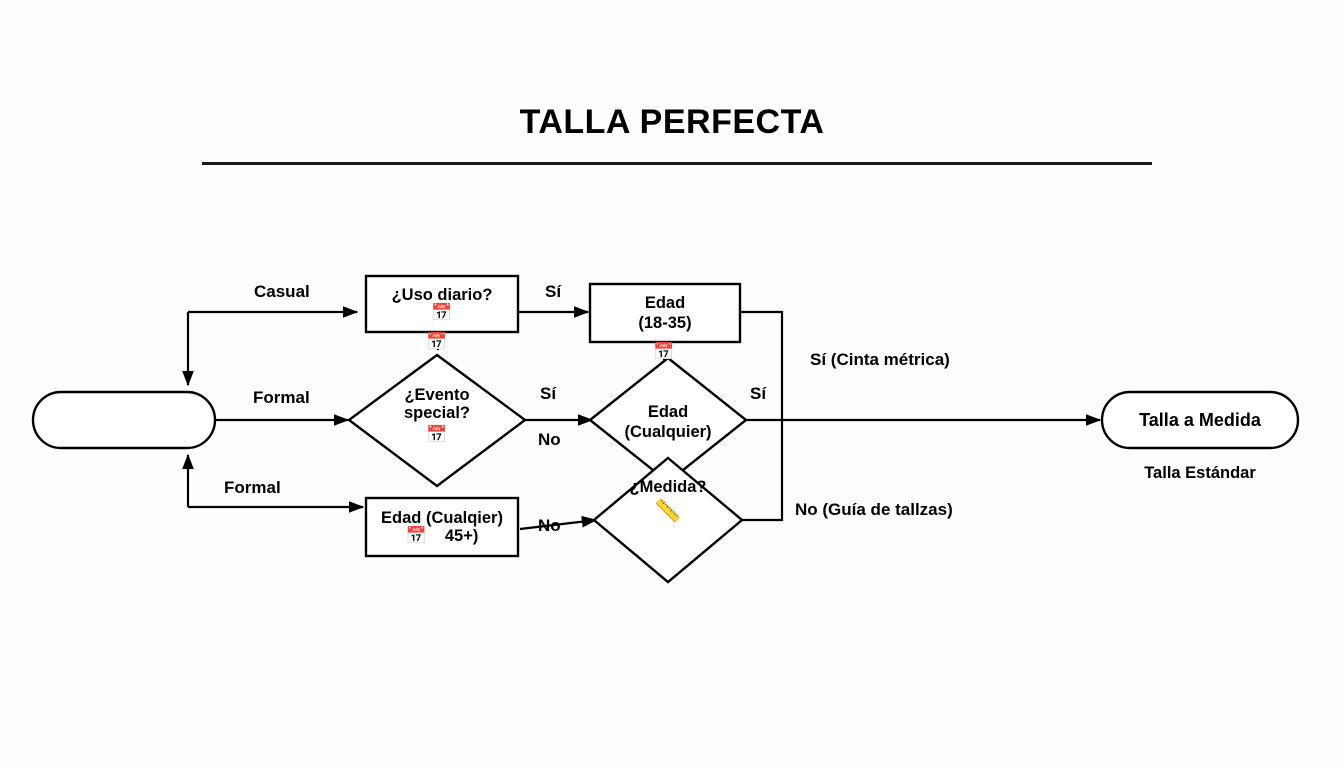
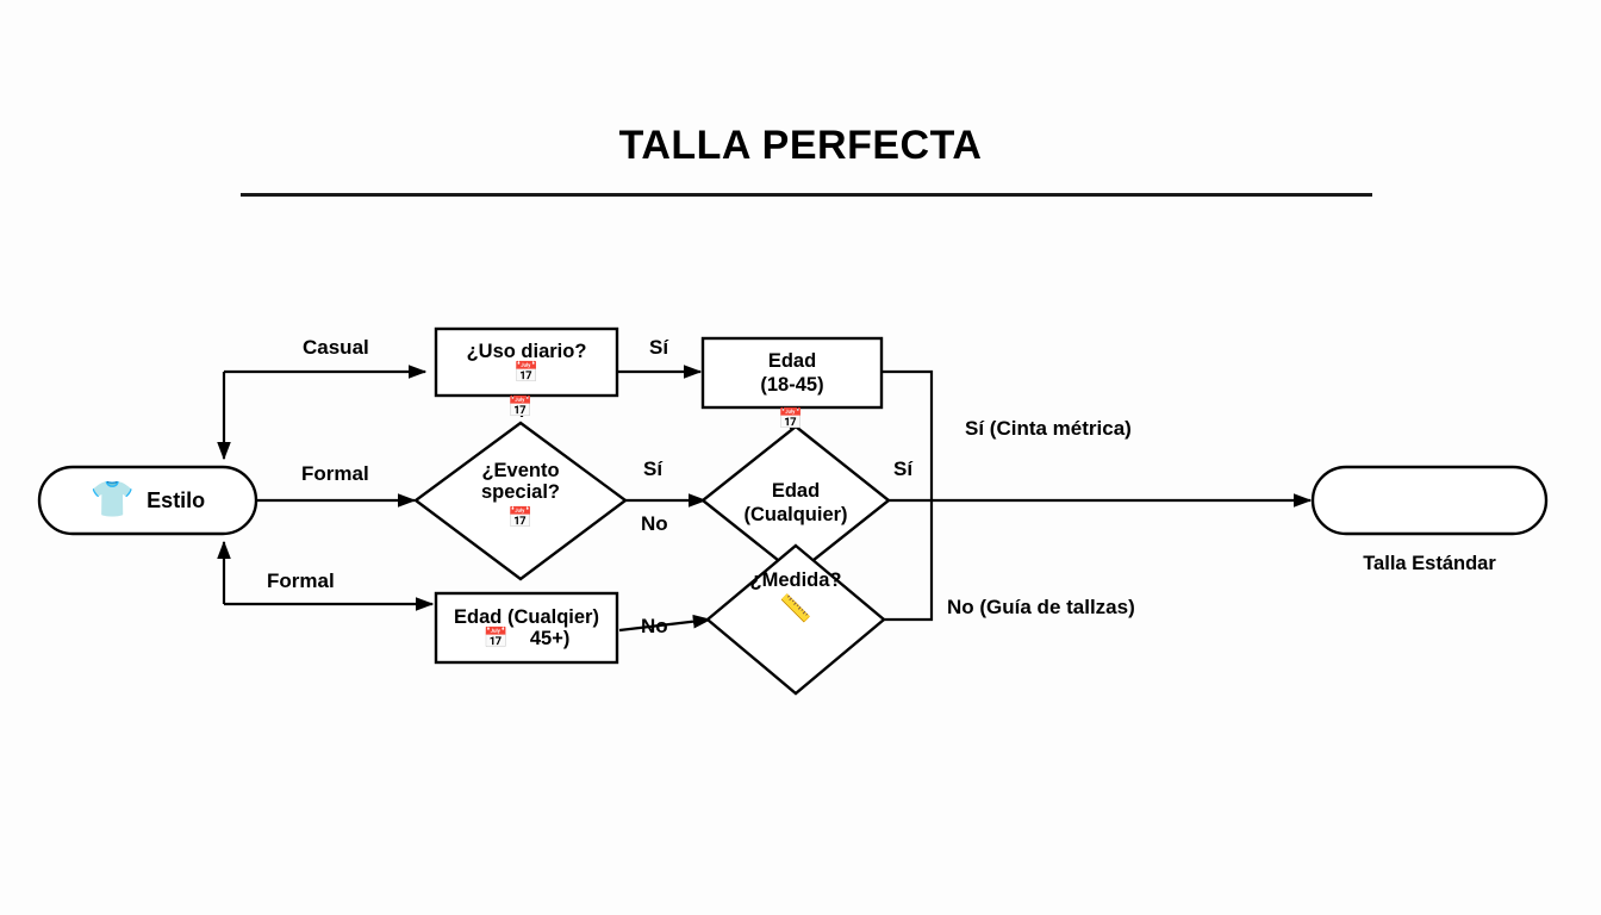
  TALLA PERFECTA
+ 👕
+ Estilo
  ¿Uso diario?
  📅
  📅
  ¿Evento
  special?
  📅
  Edad
- (18-35)
+ (18-45)
  📅
  Edad
  (Cualquier)
  Edad (Cualqier)
  📅
  45+)
  ¿Medida?
  📏
- Talla a Medida
  Talla Estándar
  Casual
  Formal
  Formal
  Sí
  Sí
  No
  No
  Sí
  Sí (Cinta métrica)
  No (Guía de tallzas)
